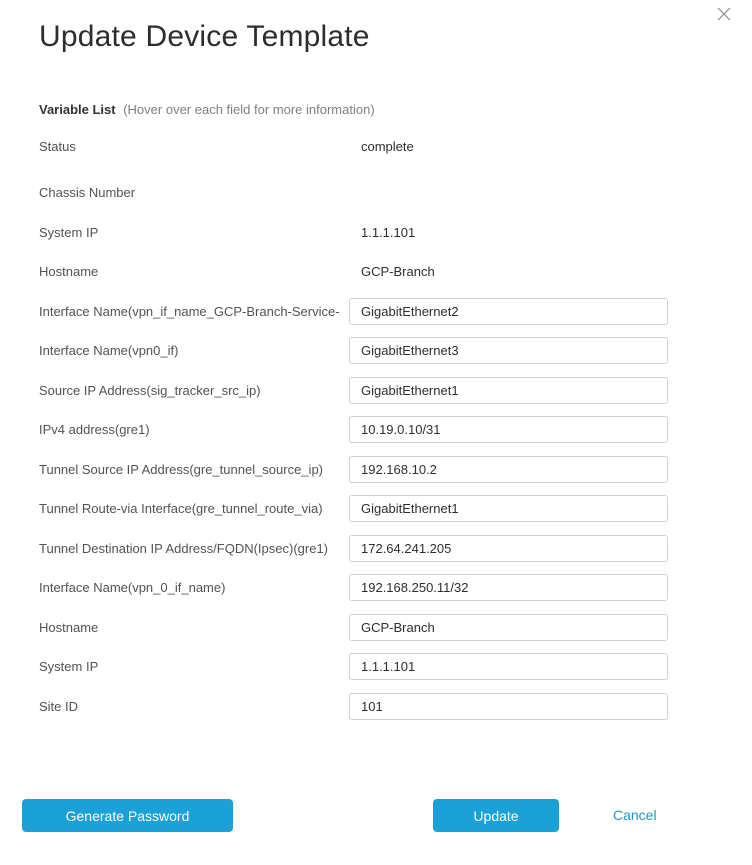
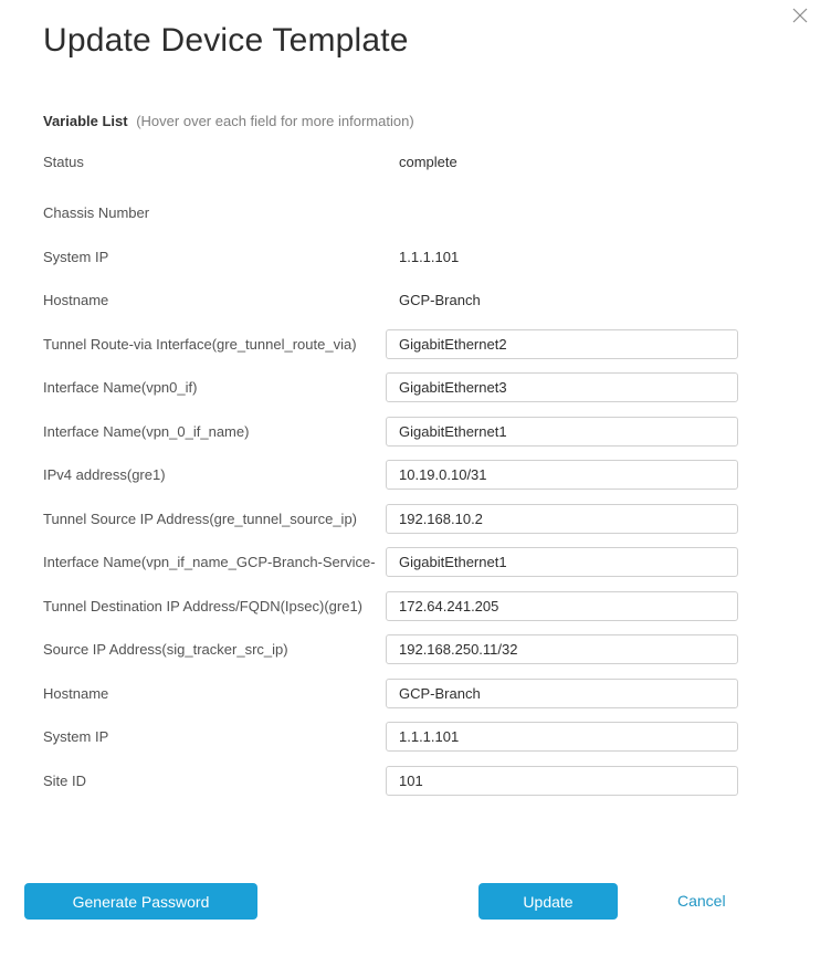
  Update Device Template
  Variable List (Hover over each field for more information)
  Status
  complete
  Chassis Number
  System IP
  1.1.1.101
  Hostname
  GCP-Branch
- Interface Name(vpn_if_name_GCP-Branch-Service-
+ Tunnel Route-via Interface(gre_tunnel_route_via)
  GigabitEthernet2
  Interface Name(vpn0_if)
  GigabitEthernet3
- Source IP Address(sig_tracker_src_ip)
+ Interface Name(vpn_0_if_name)
  GigabitEthernet1
  IPv4 address(gre1)
  10.19.0.10/31
  Tunnel Source IP Address(gre_tunnel_source_ip)
  192.168.10.2
- Tunnel Route-via Interface(gre_tunnel_route_via)
+ Interface Name(vpn_if_name_GCP-Branch-Service-
  GigabitEthernet1
  Tunnel Destination IP Address/FQDN(Ipsec)(gre1)
  172.64.241.205
- Interface Name(vpn_0_if_name)
+ Source IP Address(sig_tracker_src_ip)
  192.168.250.11/32
  Hostname
  GCP-Branch
  System IP
  1.1.1.101
  Site ID
  101
  Generate Password
  Update
  Cancel
